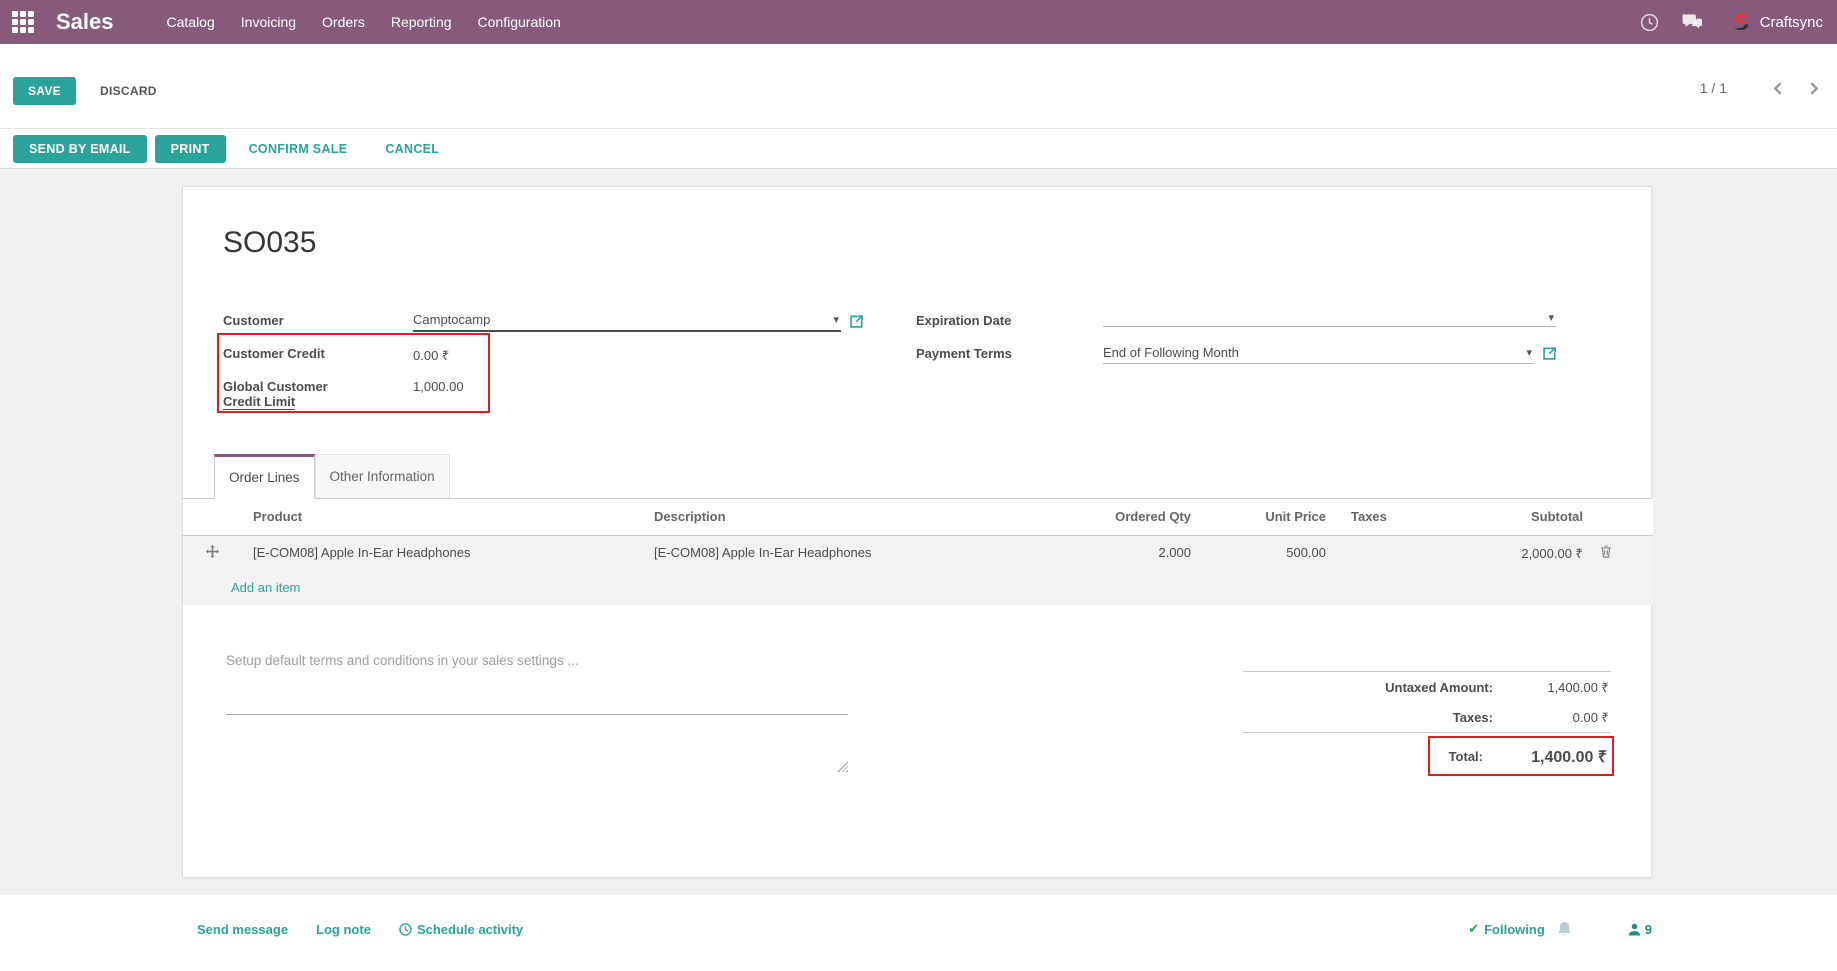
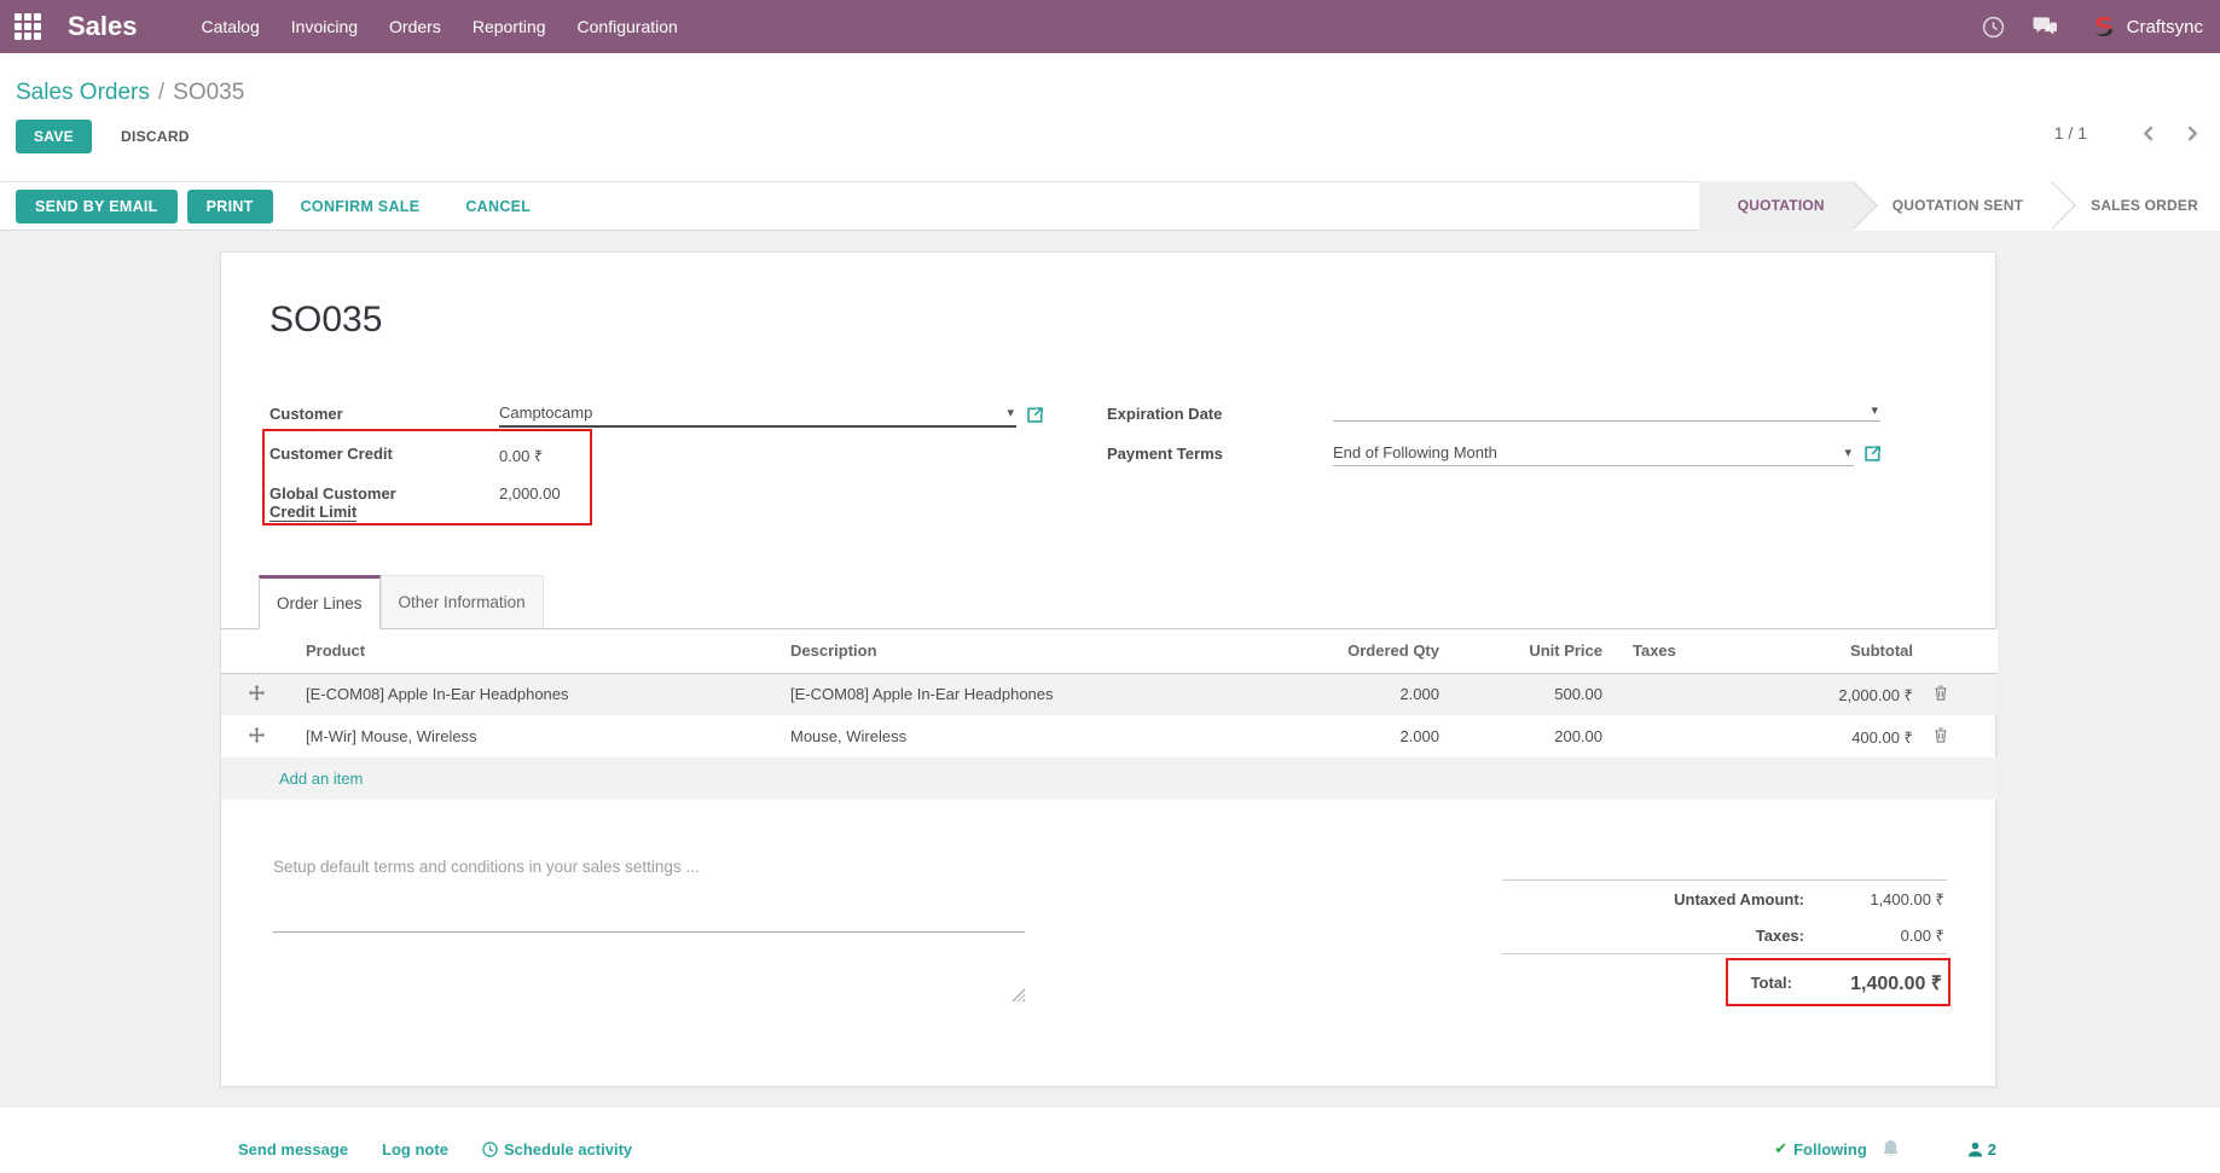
  Sales
  Catalog
  Invoicing
  Orders
  Reporting
  Configuration
  Craftsync
+ Sales Orders / SO035
  SAVE
  DISCARD
  1 / 1
  SEND BY EMAIL
  PRINT
  CONFIRM SALE
  CANCEL
+ QUOTATION
+ QUOTATION SENT
+ SALES ORDER
  SO035
  Customer
  Camptocamp
  ▾
  Customer Credit
  0.00 ₹
  Global Customer
  Credit Limit
- 1,000.00
+ 2,000.00
  Expiration Date
  ▾
  Payment Terms
  End of Following Month
  ▾
  Order Lines
  Other Information
  	Product	Description	Ordered Qty	Unit Price	Taxes	Subtotal
  	[E-COM08] Apple In-Ear Headphones	[E-COM08] Apple In-Ear Headphones	2.000	500.00		2,000.00 ₹
+ 	[M-Wir] Mouse, Wireless	Mouse, Wireless	2.000	200.00		400.00 ₹
  Add an item
  Setup default terms and conditions in your sales settings ...
  Untaxed Amount:
  1,400.00 ₹
  Taxes:
  0.00 ₹
  Total:
  1,400.00 ₹
  Send message
  Log note
  Schedule activity
  ✔
  Following
- 9
+ 2
